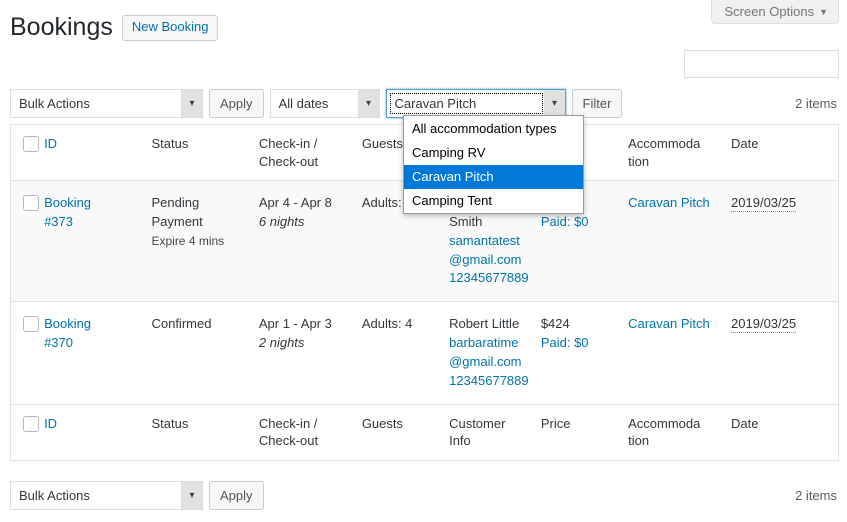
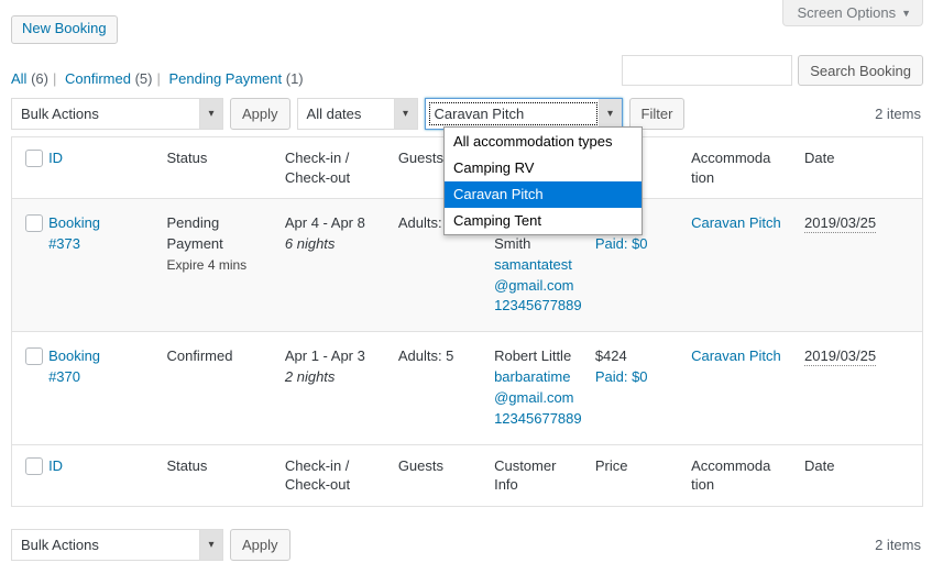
  Screen Options ▼
- Bookings
  New Booking
+ All (6) | Confirmed (5) | Pending Payment (1)
+ Search Booking
  Bulk Actions
  ▾
  Apply
  All dates
  ▾
  Caravan Pitch
  ▾
  Filter
  2 items
  	ID	Status	Check-in / Check-out	Guests			Accommoda tion	Date
  	Booking #373	Pending Payment Expire 4 mins	Apr 4 - Apr 8 6 nights	Adults:	Smith samantatest @gmail.com 12345677889	Paid: $0	Caravan Pitch	2019/03/25
- 	Booking #370	Confirmed	Apr 1 - Apr 3 2 nights	Adults: 4	Robert Little barbaratime @gmail.com 12345677889	$424 Paid: $0	Caravan Pitch	2019/03/25
+ 	Booking #370	Confirmed	Apr 1 - Apr 3 2 nights	Adults: 5	Robert Little barbaratime @gmail.com 12345677889	$424 Paid: $0	Caravan Pitch	2019/03/25
  	ID	Status	Check-in / Check-out	Guests	Customer Info	Price	Accommoda tion	Date
  Bulk Actions
  ▾
  Apply
  2 items
  All accommodation types
  Camping RV
  Caravan Pitch
  Camping Tent
